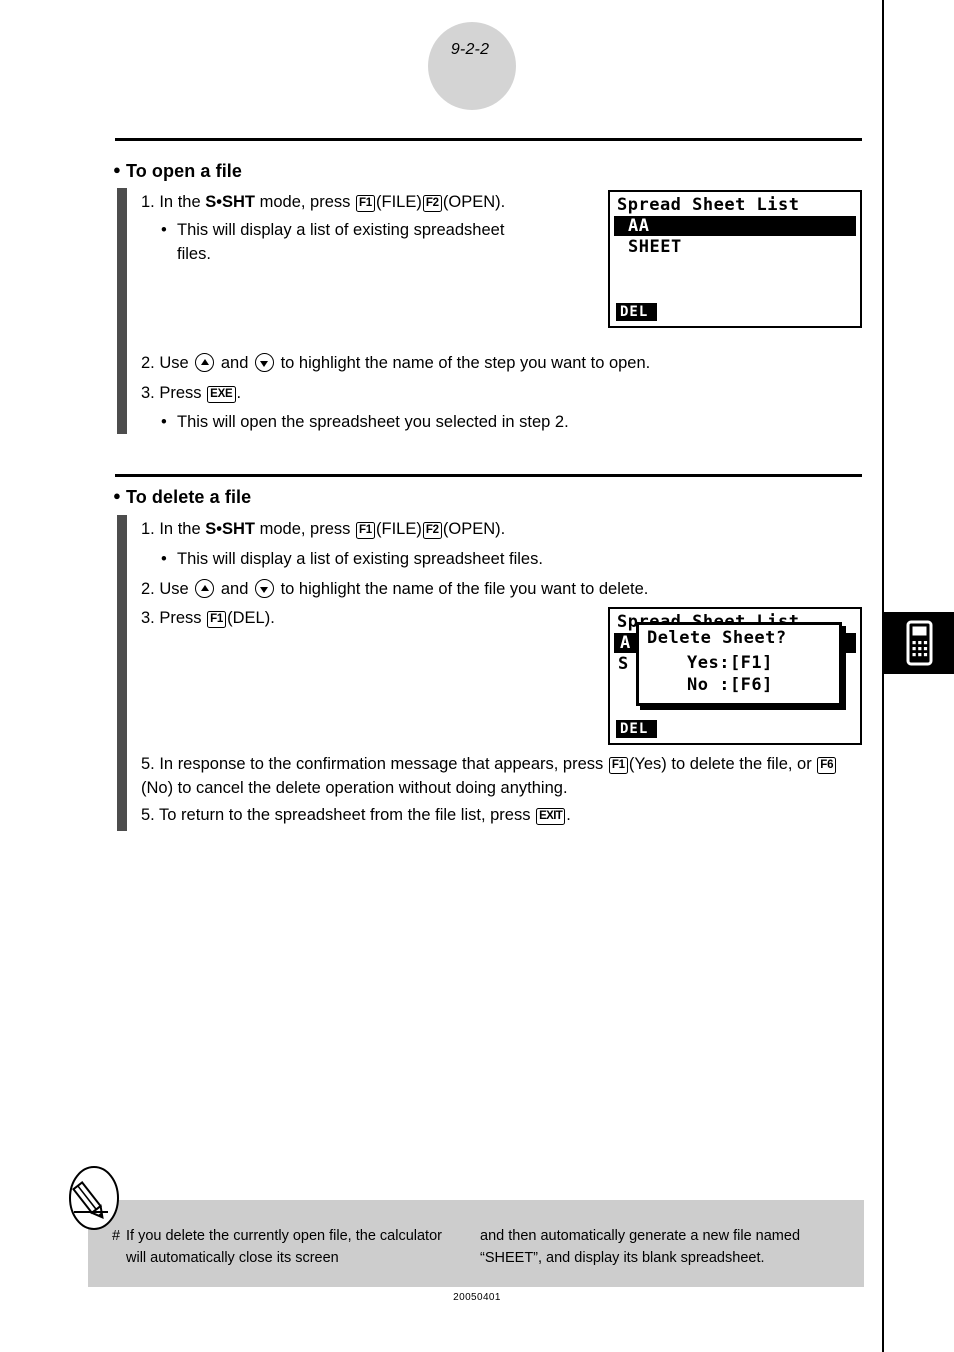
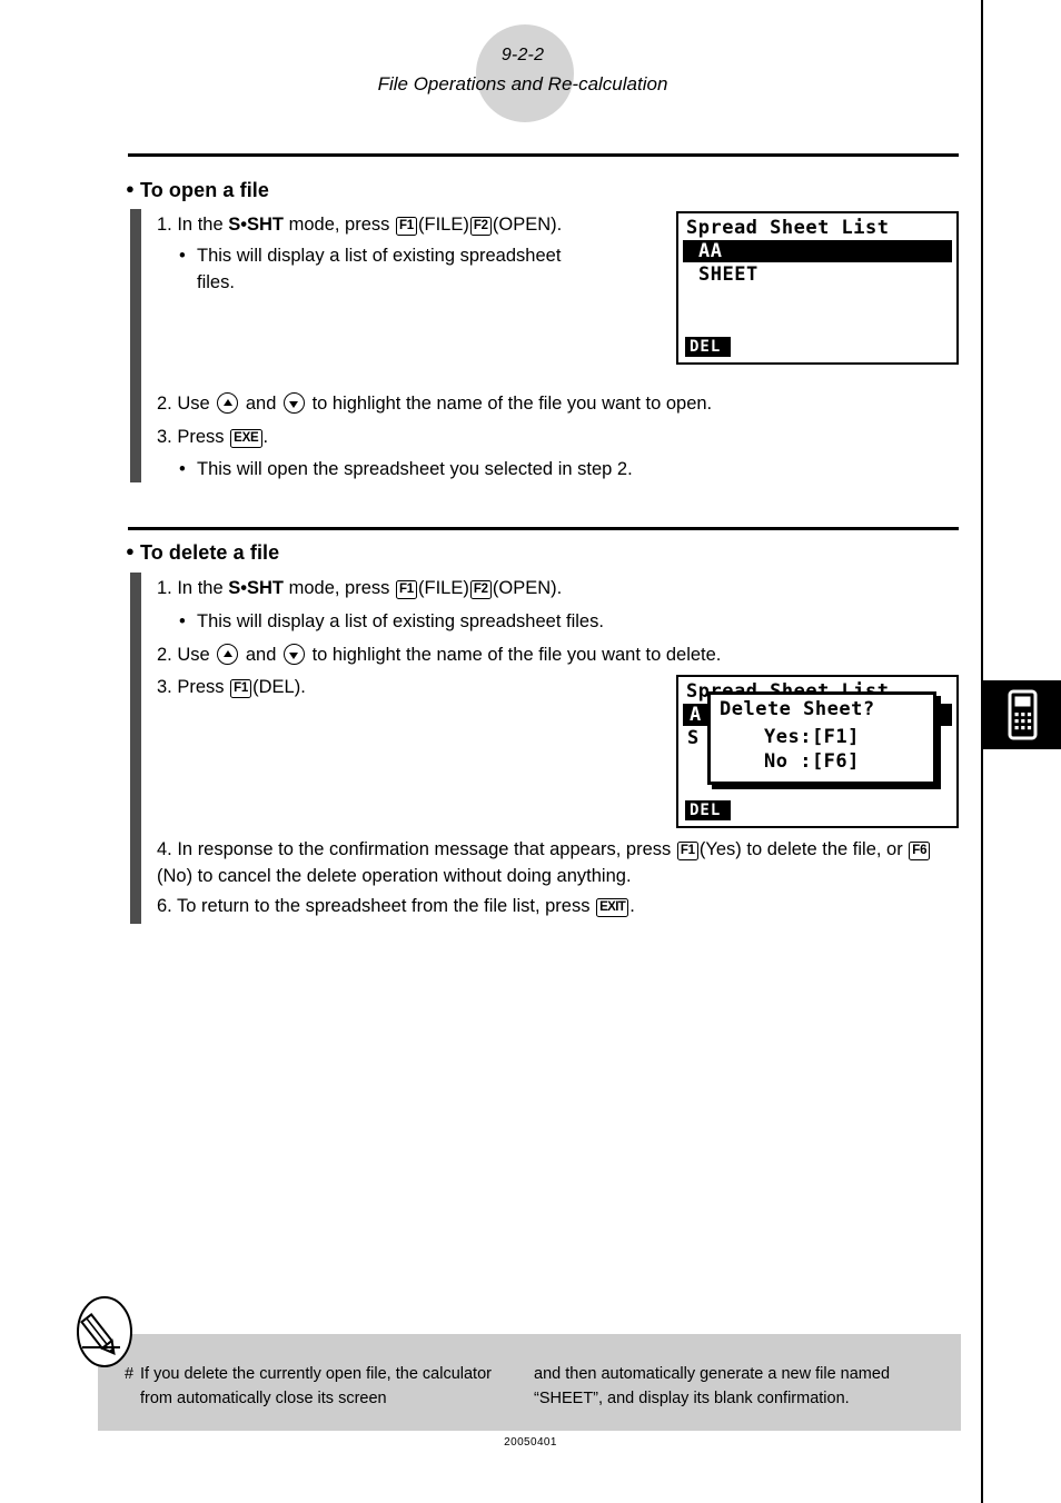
  9-2-2
+ File Operations and Re-calculation
  ● To open a file
  1. In the S•SHT mode, press F1 (FILE) F2 (OPEN).
  •
  This will display a list of existing spreadsheet files.
- 2. Use and to highlight the name of the step you want to open.
+ 2. Use and to highlight the name of the file you want to open.
  3. Press EXE .
  •
  This will open the spreadsheet you selected in step 2.
  Spread Sheet List
  AA
  SHEET
  DEL
  ● To delete a file
  1. In the S•SHT mode, press F1 (FILE) F2 (OPEN).
  •
  This will display a list of existing spreadsheet files.
  2. Use and to highlight the name of the file you want to delete.
  3. Press F1 (DEL).
  A
  S
  Delete Sheet?
  Yes:[F1]
  No :[F6]
  DEL
- 5. In response to the confirmation message that appears, press F1 (Yes) to delete the file, or F6(No) to cancel the delete operation without doing anything.
+ 4. In response to the confirmation message that appears, press F1 (Yes) to delete the file, or F6(No) to cancel the delete operation without doing anything.
- 5. To return to the spreadsheet from the file list, press EXIT .
+ 6. To return to the spreadsheet from the file list, press EXIT .
  #
- If you delete the currently open file, the calculator will automatically close its screen
+ If you delete the currently open file, the calculator from automatically close its screen
- and then automatically generate a new file named “SHEET”, and display its blank spreadsheet.
+ and then automatically generate a new file named “SHEET”, and display its blank confirmation.
  20050401
